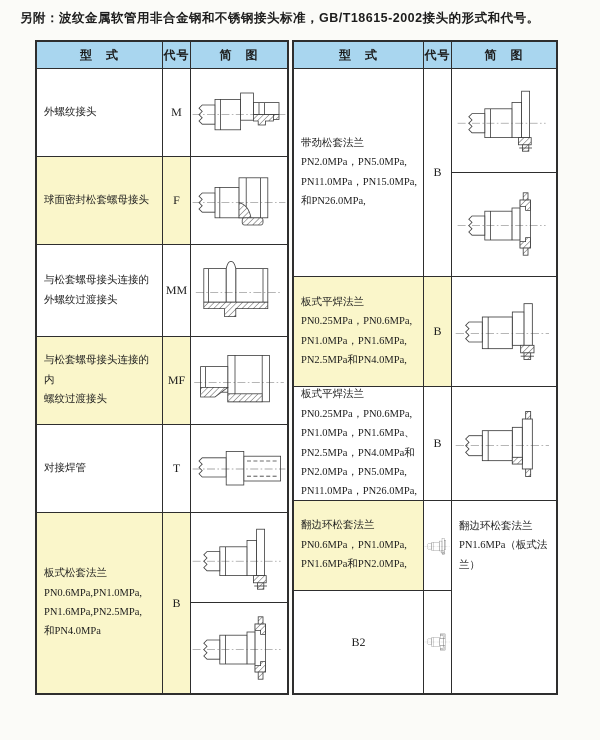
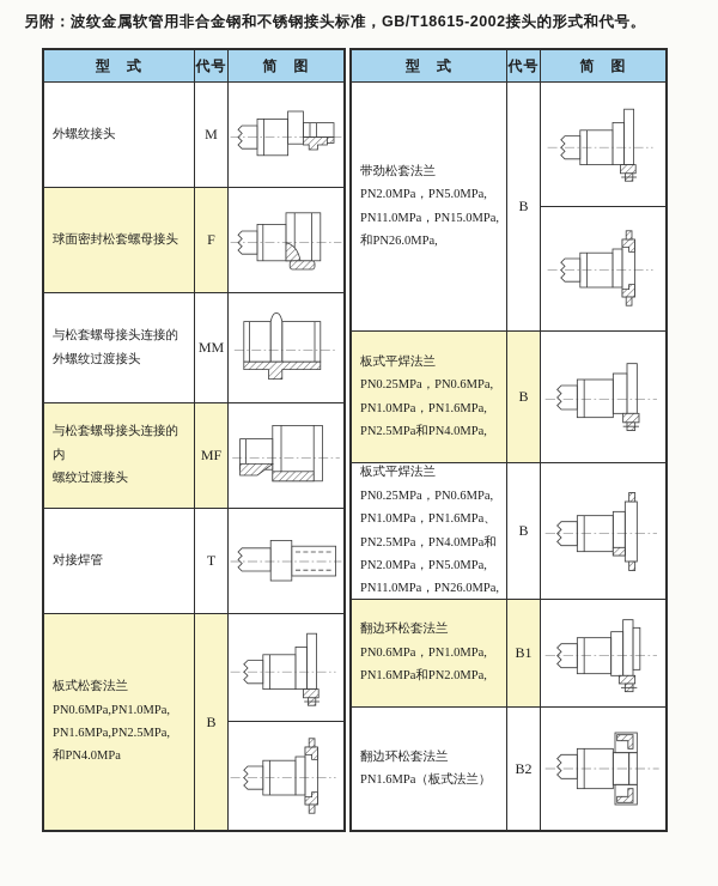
  另附：波纹金属软管用非合金钢和不锈钢接头标准，GB/T18615-2002接头的形式和代号。
  型 式
  代号
  简 图
  外螺纹接头
  M
  球面密封松套螺母接头
  F
  与松套螺母接头连接的
  外螺纹过渡接头
  MM
  与松套螺母接头连接的内
  螺纹过渡接头
  MF
  对接焊管
  T
  板式松套法兰
  PN0.6MPa,PN1.0MPa,
  PN1.6MPa,PN2.5MPa,
  和PN4.0MPa
  B
  型 式
  代号
  简 图
  带劲松套法兰
  PN2.0MPa，PN5.0MPa,
  PN11.0MPa，PN15.0MPa,
  和PN26.0MPa,
  B
  板式平焊法兰
  PN0.25MPa，PN0.6MPa,
  PN1.0MPa，PN1.6MPa,
  PN2.5MPa和PN4.0MPa,
  B
  板式平焊法兰
  PN0.25MPa，PN0.6MPa,
  PN1.0MPa，PN1.6MPa、
  PN2.5MPa，PN4.0MPa和
  PN2.0MPa，PN5.0MPa,
  PN11.0MPa，PN26.0MPa,
  B
  翻边环松套法兰
  PN0.6MPa，PN1.0MPa,
  PN1.6MPa和PN2.0MPa,
+ B1
  翻边环松套法兰
  PN1.6MPa（板式法兰）
  B2
